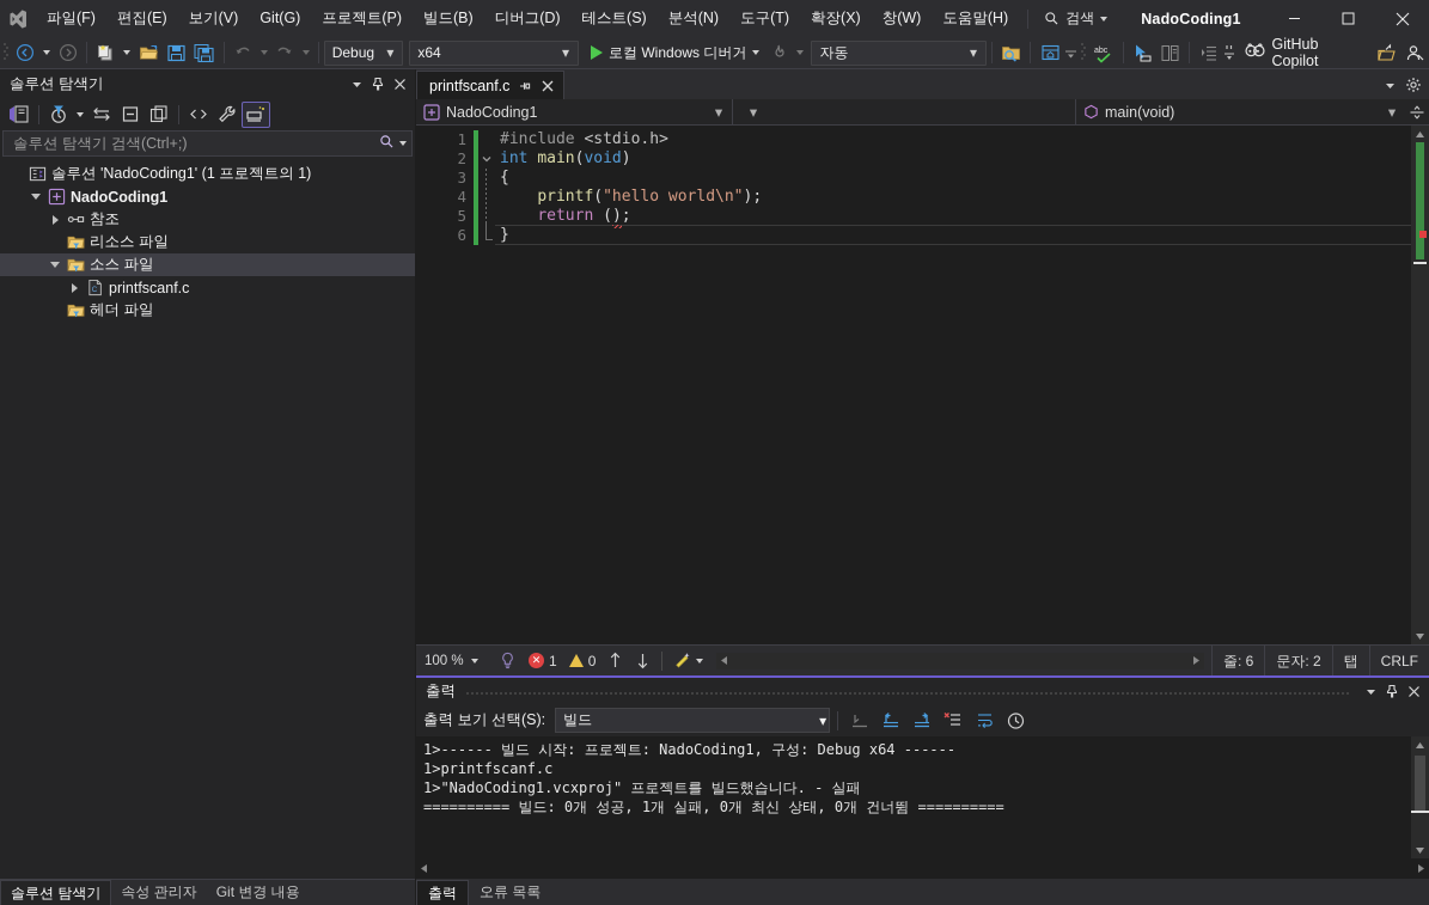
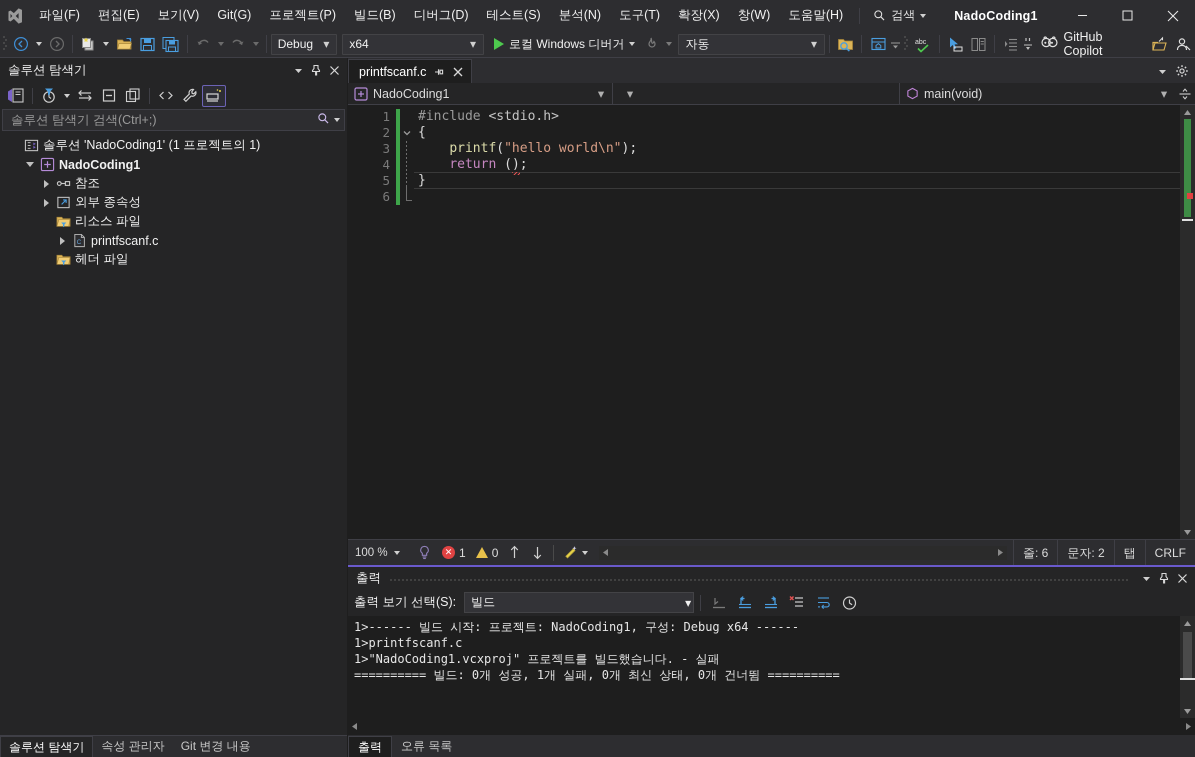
  파일(F)
  편집(E)
  보기(V)
  Git(G)
  프로젝트(P)
  빌드(B)
  디버그(D)
  테스트(S)
  분석(N)
  도구(T)
  확장(X)
  창(W)
  도움말(H)
  검색
  NadoCoding1
  Debug
  ▾
  x64
  ▾
  로컬 Windows 디버거
  자동
  ▾
  GitHub Copilot
  솔루션 탐색기
  솔루션 탐색기 검색(Ctrl+;)
  솔루션 'NadoCoding1' (1 프로젝트의 1)
  NadoCoding1
  참조
+ 외부 종속성
  리소스 파일
- 소스 파일
  printfscanf.c
  헤더 파일
  솔루션 탐색기
  속성 관리자
  Git 변경 내용
  printfscanf.c
  NadoCoding1
  ▾
  ▾
  main(void)
  ▾
  1
  2
  3
  4
  5
  6
  #include <stdio.h>
- int main(void)
  {
  printf("hello world\n");
  return ();
  }
  100 %
  ✕
  1
  0
  줄: 6
  문자: 2
  탭
  CRLF
  출력
  출력 보기 선택(S):
  빌드
  ▾
  1>------ 빌드 시작: 프로젝트: NadoCoding1, 구성: Debug x64 ------
  1>printfscanf.c
  1>"NadoCoding1.vcxproj" 프로젝트를 빌드했습니다. - 실패
  ========== 빌드: 0개 성공, 1개 실패, 0개 최신 상태, 0개 건너뜀 ==========
  출력
  오류 목록
